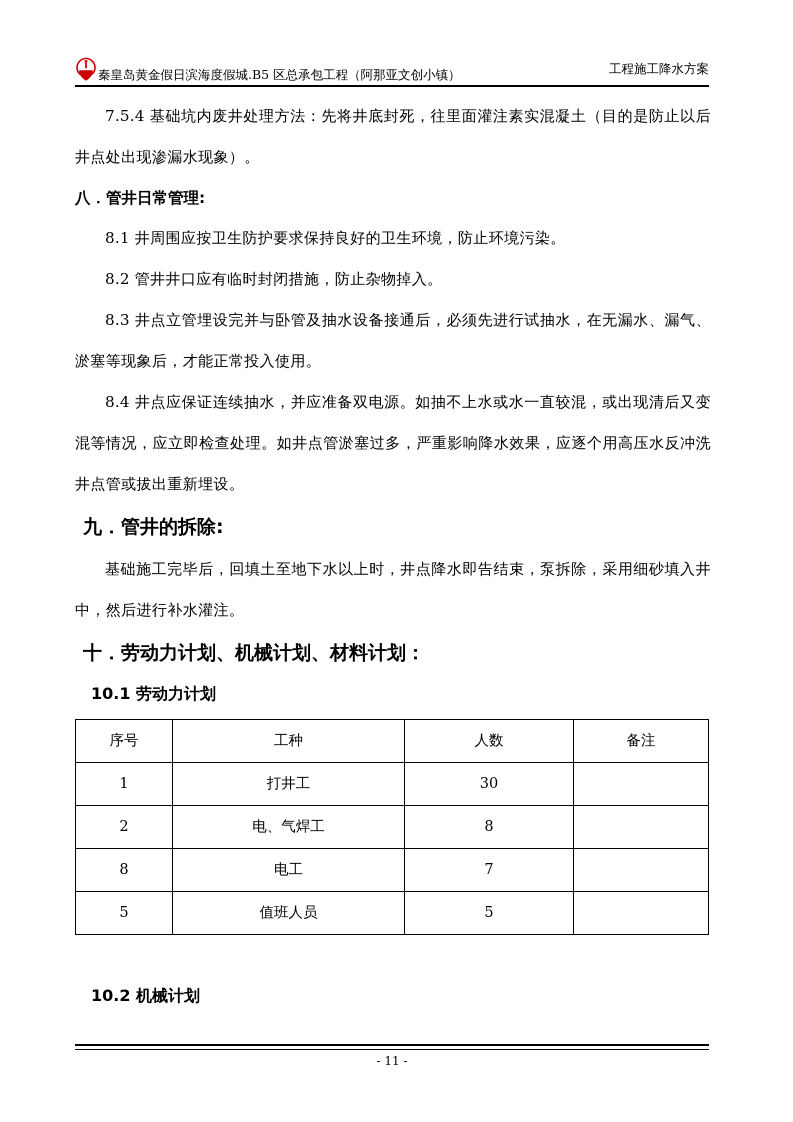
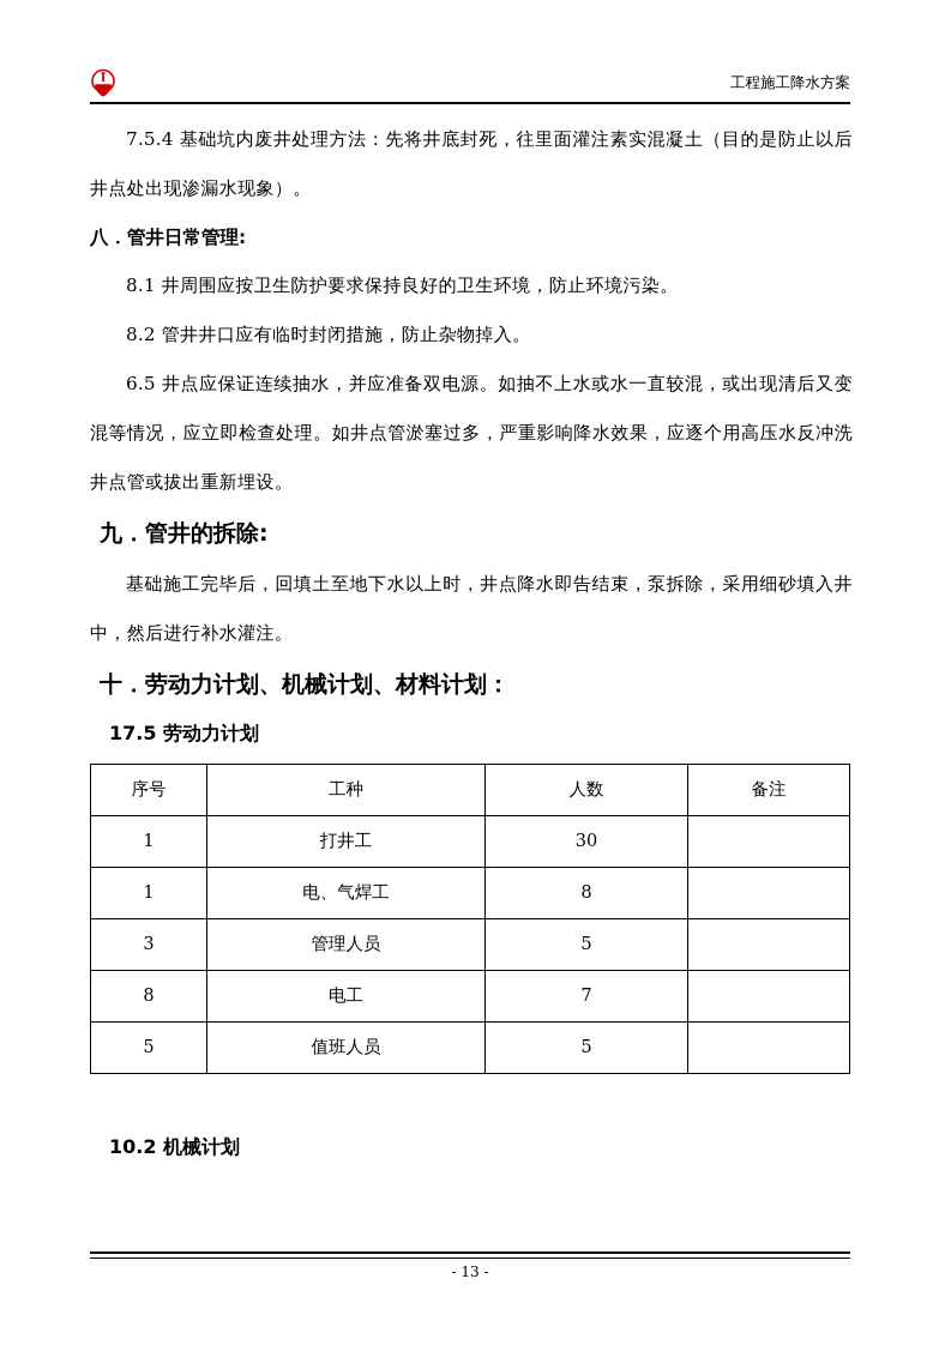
- 秦皇岛黄金假日滨海度假城.B5 区总承包工程（阿那亚文创小镇）
  工程施工降水方案
  7.5.4 基础坑内废井处理方法：先将井底封死，往里面灌注素实混凝土（目的是防止以后井点处出现渗漏水现象）。
  八．管井日常管理:
  8.1 井周围应按卫生防护要求保持良好的卫生环境，防止环境污染。
  8.2 管井井口应有临时封闭措施，防止杂物掉入。
- 8.3 井点立管埋设完并与卧管及抽水设备接通后，必须先进行试抽水，在无漏水、漏气、淤塞等现象后，才能正常投入使用。
- 8.4 井点应保证连续抽水，并应准备双电源。如抽不上水或水一直较混，或出现清后又变混等情况，应立即检查处理。如井点管淤塞过多，严重影响降水效果，应逐个用高压水反冲洗井点管或拔出重新埋设。
+ 6.5 井点应保证连续抽水，并应准备双电源。如抽不上水或水一直较混，或出现清后又变混等情况，应立即检查处理。如井点管淤塞过多，严重影响降水效果，应逐个用高压水反冲洗井点管或拔出重新埋设。
  九．管井的拆除:
  基础施工完毕后，回填土至地下水以上时，井点降水即告结束，泵拆除，采用细砂填入井中，然后进行补水灌注。
  十．劳动力计划、机械计划、材料计划：
- 10.1 劳动力计划
+ 17.5 劳动力计划
  序号	工种	人数	备注
  1	打井工	30
- 2	电、气焊工	8
+ 1	电、气焊工	8
+ 3	管理人员	5
  8	电工	7
  5	值班人员	5
  10.2 机械计划
- - 11 -
+ - 13 -
